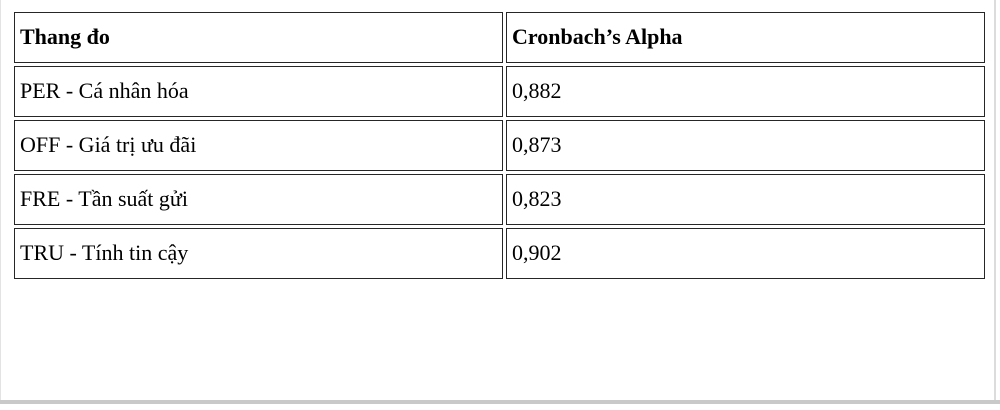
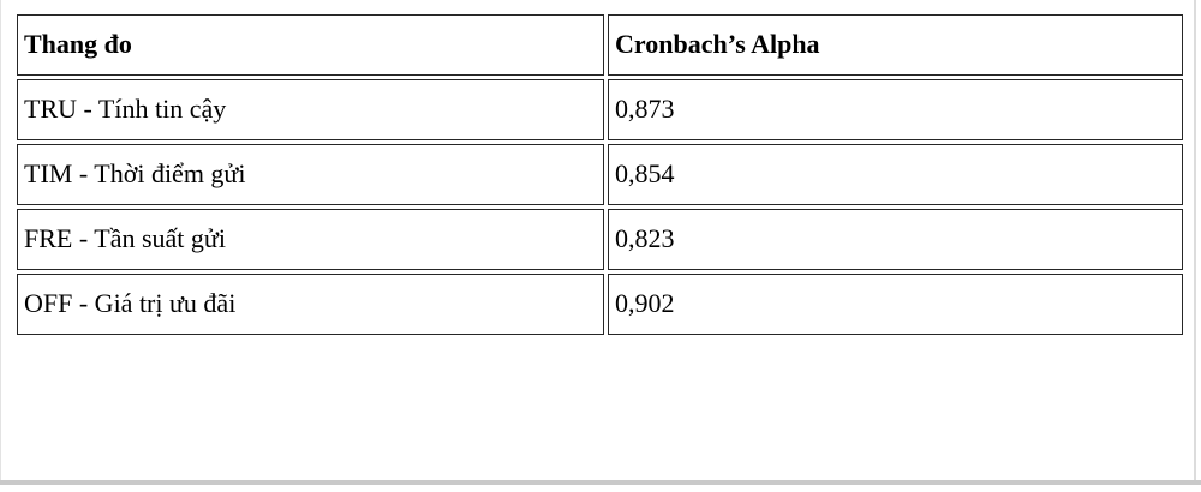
  Thang đo	Cronbach’s Alpha
- PER - Cá nhân hóa	0,882
- OFF - Giá trị ưu đãi	0,873
+ TRU - Tính tin cậy	0,873
+ TIM - Thời điểm gửi	0,854
  FRE - Tần suất gửi	0,823
- TRU - Tính tin cậy	0,902
+ OFF - Giá trị ưu đãi	0,902
